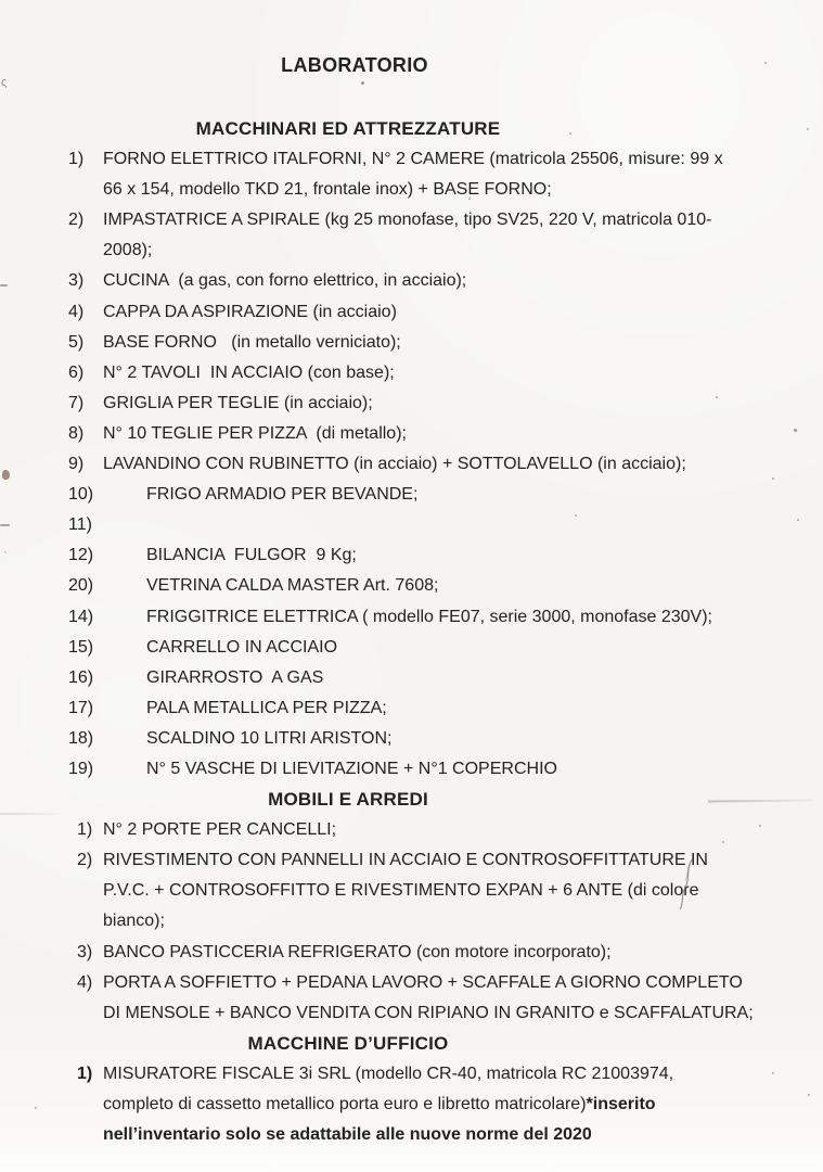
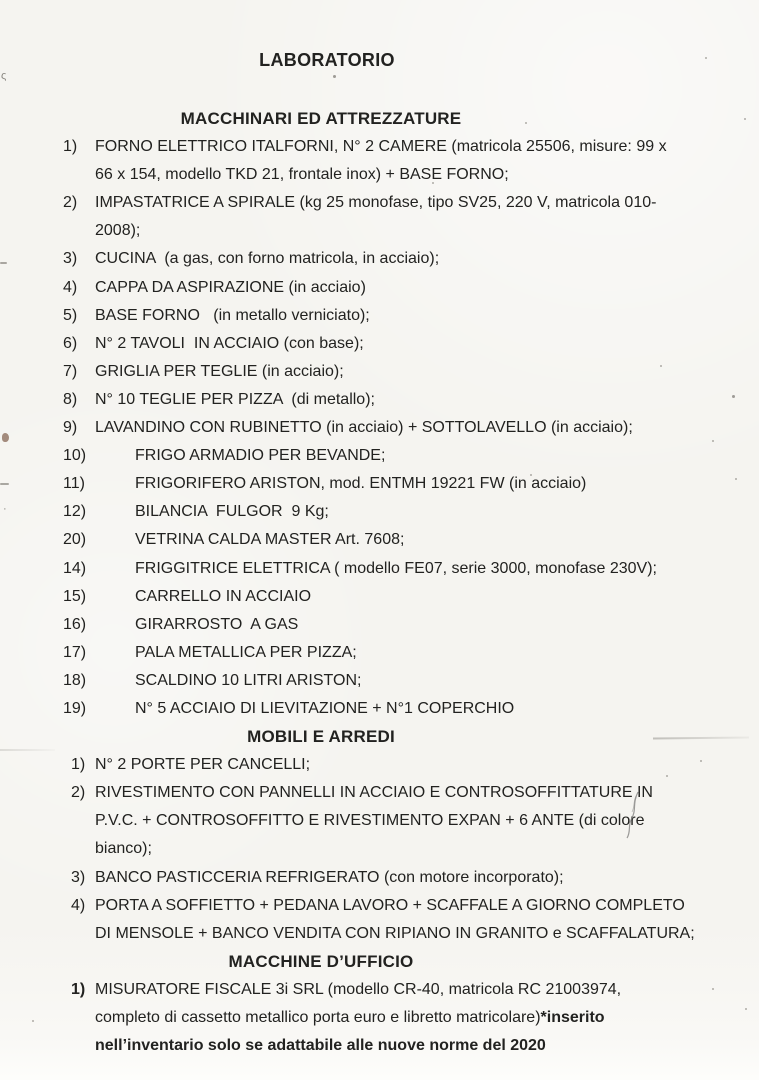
  LABORATORIO
  MACCHINARI ED ATTREZZATURE
  1)
  FORNO ELETTRICO ITALFORNI, N° 2 CAMERE (matricola 25506, misure: 99 x
  66 x 154, modello TKD 21, frontale inox) + BASE FORNO;
  2)
  IMPASTATRICE A SPIRALE (kg 25 monofase, tipo SV25, 220 V, matricola 010-
  2008);
  3)
- CUCINA (a gas, con forno elettrico, in acciaio);
+ CUCINA (a gas, con forno matricola, in acciaio);
  4)
  CAPPA DA ASPIRAZIONE (in acciaio)
  5)
  BASE FORNO (in metallo verniciato);
  6)
  N° 2 TAVOLI IN ACCIAIO (con base);
  7)
  GRIGLIA PER TEGLIE (in acciaio);
  8)
  N° 10 TEGLIE PER PIZZA (di metallo);
  9)
  LAVANDINO CON RUBINETTO (in acciaio) + SOTTOLAVELLO (in acciaio);
  10)
  FRIGO ARMADIO PER BEVANDE;
  11)
+ FRIGORIFERO ARISTON, mod. ENTMH 19221 FW (in acciaio)
  12)
  BILANCIA FULGOR 9 Kg;
  20)
  VETRINA CALDA MASTER Art. 7608;
  14)
  FRIGGITRICE ELETTRICA ( modello FE07, serie 3000, monofase 230V);
  15)
  CARRELLO IN ACCIAIO
  16)
  GIRARROSTO A GAS
  17)
  PALA METALLICA PER PIZZA;
  18)
  SCALDINO 10 LITRI ARISTON;
  19)
- N° 5 VASCHE DI LIEVITAZIONE + N°1 COPERCHIO
+ N° 5 ACCIAIO DI LIEVITAZIONE + N°1 COPERCHIO
  MOBILI E ARREDI
  1)
  N° 2 PORTE PER CANCELLI;
  2)
  RIVESTIMENTO CON PANNELLI IN ACCIAIO E CONTROSOFFITTATURE IN
  P.V.C. + CONTROSOFFITTO E RIVESTIMENTO EXPAN + 6 ANTE (di colore
  bianco);
  3)
  BANCO PASTICCERIA REFRIGERATO (con motore incorporato);
  4)
  PORTA A SOFFIETTO + PEDANA LAVORO + SCAFFALE A GIORNO COMPLETO
  DI MENSOLE + BANCO VENDITA CON RIPIANO IN GRANITO e SCAFFALATURA;
  MACCHINE D’UFFICIO
  1)
  MISURATORE FISCALE 3i SRL (modello CR-40, matricola RC 21003974,
  completo di cassetto metallico porta euro e libretto matricolare)*inserito
  nell’inventario solo se adattabile alle nuove norme del 2020
  ς
  ·
